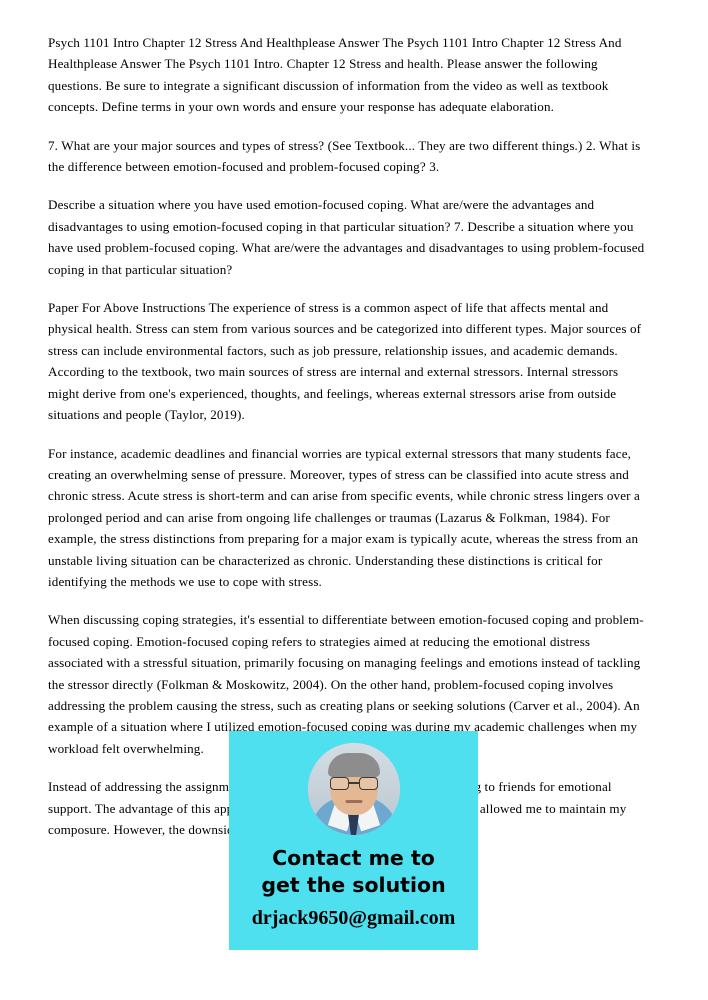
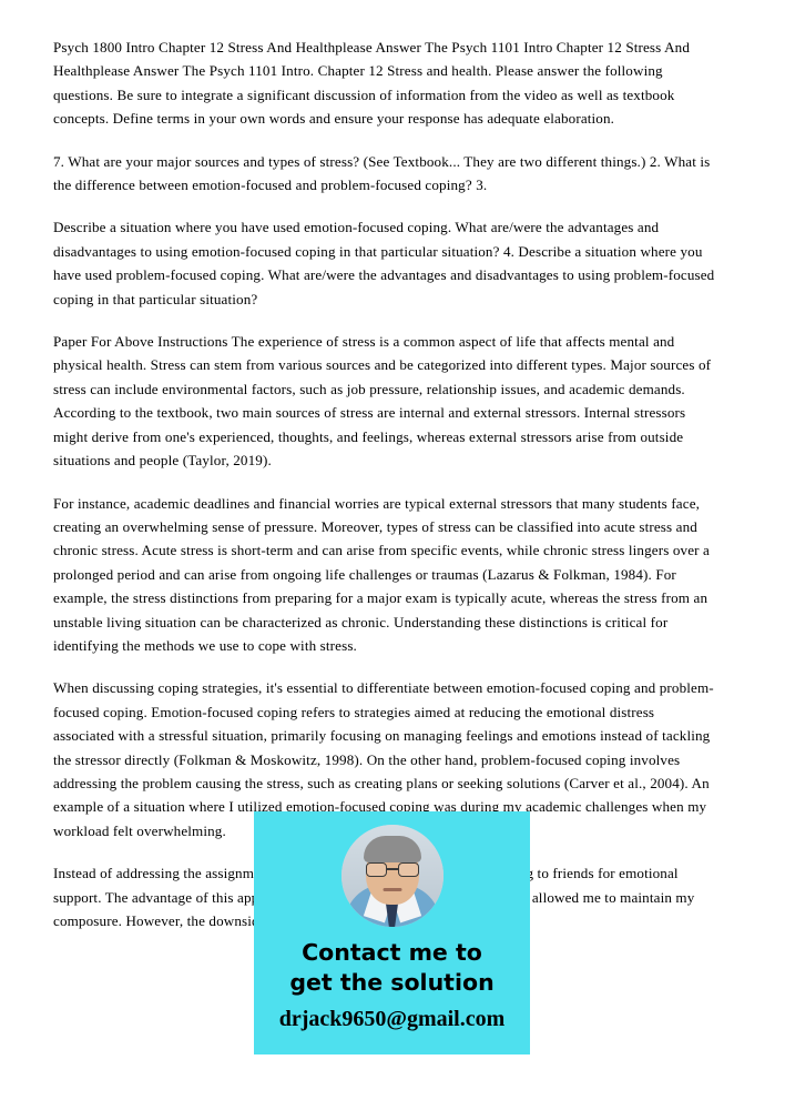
- Psych 1101 Intro Chapter 12 Stress And Healthplease Answer The Psych 1101 Intro Chapter 12 Stress And Healthplease Answer The Psych 1101 Intro. Chapter 12 Stress and health. Please answer the following questions. Be sure to integrate a significant discussion of information from the video as well as textbook concepts. Define terms in your own words and ensure your response has adequate elaboration.
+ Psych 1800 Intro Chapter 12 Stress And Healthplease Answer The Psych 1101 Intro Chapter 12 Stress And Healthplease Answer The Psych 1101 Intro. Chapter 12 Stress and health. Please answer the following questions. Be sure to integrate a significant discussion of information from the video as well as textbook concepts. Define terms in your own words and ensure your response has adequate elaboration.
  7. What are your major sources and types of stress? (See Textbook... They are two different things.) 2. What is the difference between emotion-focused and problem-focused coping? 3.
- Describe a situation where you have used emotion-focused coping. What are/were the advantages and disadvantages to using emotion-focused coping in that particular situation? 7. Describe a situation where you have used problem-focused coping. What are/were the advantages and disadvantages to using problem-focused coping in that particular situation?
+ Describe a situation where you have used emotion-focused coping. What are/were the advantages and disadvantages to using emotion-focused coping in that particular situation? 4. Describe a situation where you have used problem-focused coping. What are/were the advantages and disadvantages to using problem-focused coping in that particular situation?
  Paper For Above Instructions The experience of stress is a common aspect of life that affects mental and physical health. Stress can stem from various sources and be categorized into different types. Major sources of stress can include environmental factors, such as job pressure, relationship issues, and academic demands. According to the textbook, two main sources of stress are internal and external stressors. Internal stressors might derive from one's experienced, thoughts, and feelings, whereas external stressors arise from outside situations and people (Taylor, 2019).
  For instance, academic deadlines and financial worries are typical external stressors that many students face, creating an overwhelming sense of pressure. Moreover, types of stress can be classified into acute stress and chronic stress. Acute stress is short-term and can arise from specific events, while chronic stress lingers over a prolonged period and can arise from ongoing life challenges or traumas (Lazarus & Folkman, 1984). For example, the stress distinctions from preparing for a major exam is typically acute, whereas the stress from an unstable living situation can be characterized as chronic. Understanding these distinctions is critical for identifying the methods we use to cope with stress.
- When discussing coping strategies, it's essential to differentiate between emotion-focused coping and problem-focused coping. Emotion-focused coping refers to strategies aimed at reducing the emotional distress associated with a stressful situation, primarily focusing on managing feelings and emotions instead of tackling the stressor directly (Folkman & Moskowitz, 2004). On the other hand, problem-focused coping involves addressing the problem causing the stress, such as creating plans or seeking solutions (Carver et al., 2004). An example of a situation where I utilized emotion-focused coping was during my academic challenges when my workload felt overwhelming.
+ When discussing coping strategies, it's essential to differentiate between emotion-focused coping and problem-focused coping. Emotion-focused coping refers to strategies aimed at reducing the emotional distress associated with a stressful situation, primarily focusing on managing feelings and emotions instead of tackling the stressor directly (Folkman & Moskowitz, 1998). On the other hand, problem-focused coping involves addressing the problem causing the stress, such as creating plans or seeking solutions (Carver et al., 2004). An example of a situation where I utilized emotion-focused coping was during my academic challenges when my workload felt overwhelming.
  Contact me to
  get the solution
  drjack9650@gmail.com
